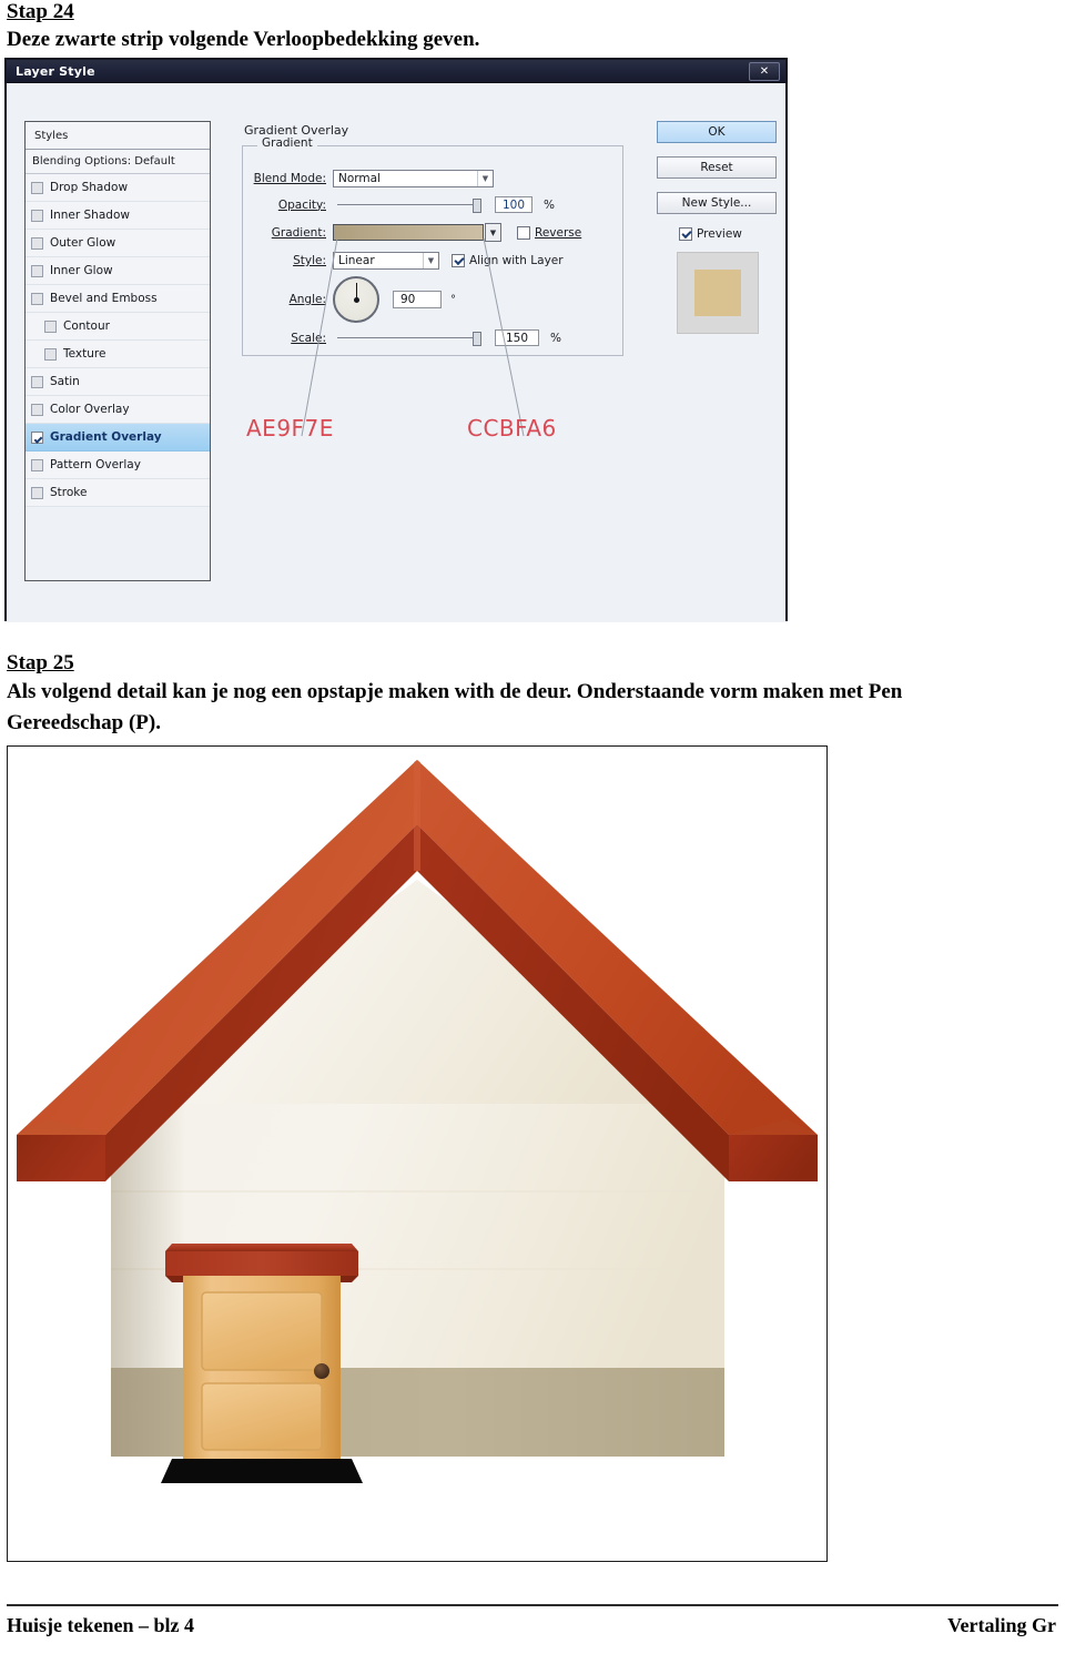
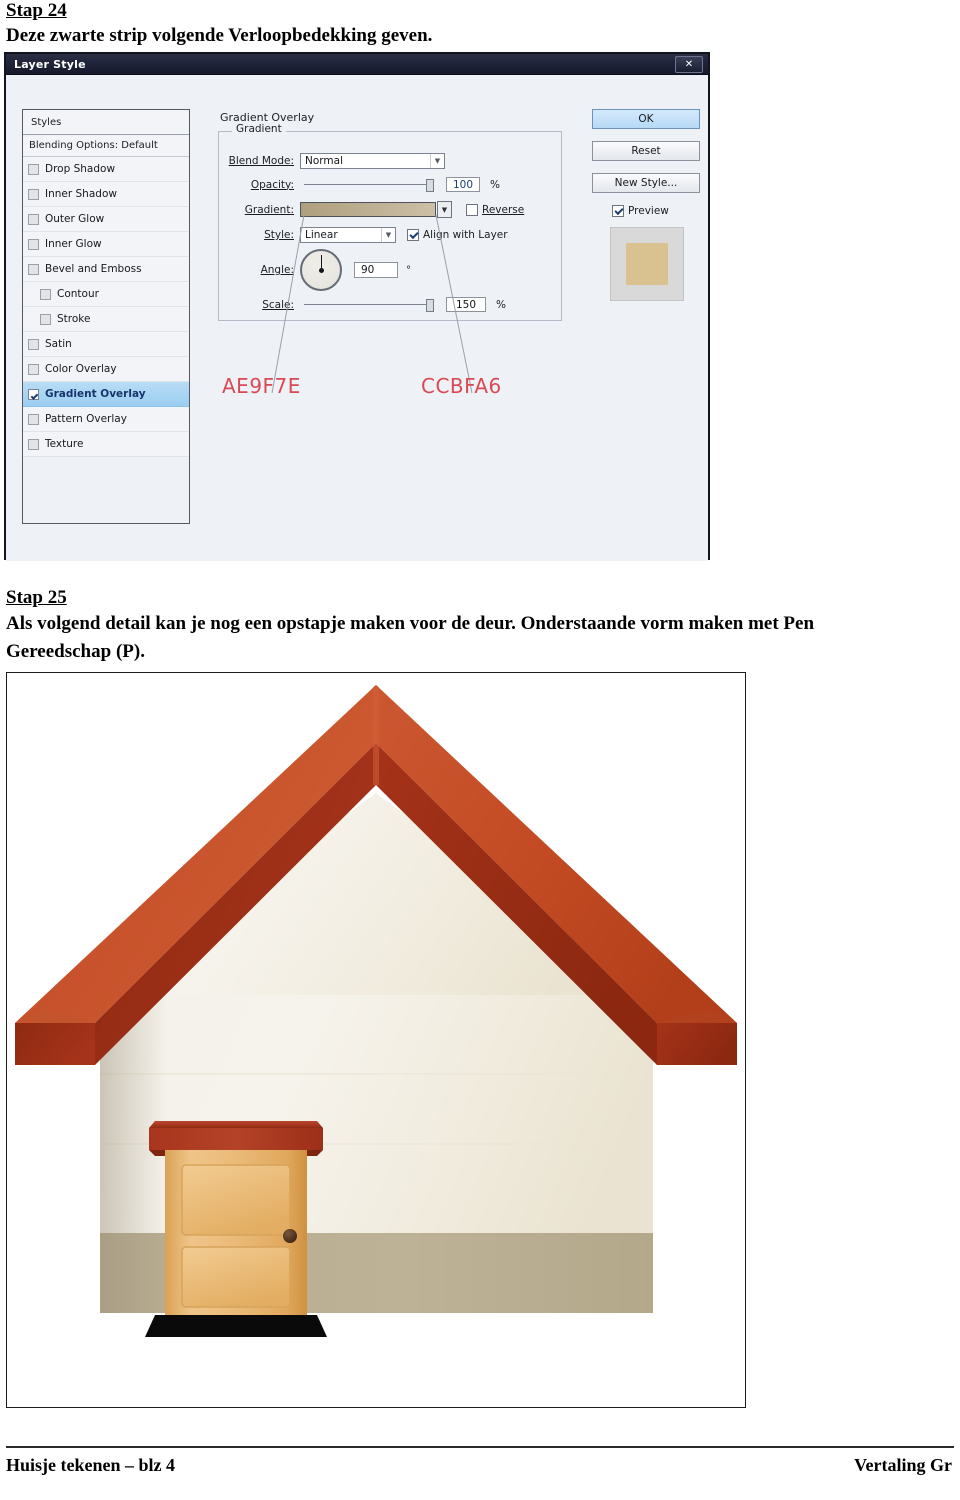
  Stap 24
  Deze zwarte strip volgende Verloopbedekking geven.
  Layer Style
  ✕
  Styles
  Blending Options: Default
  Drop Shadow
  Inner Shadow
  Outer Glow
  Inner Glow
  Bevel and Emboss
  Contour
- Texture
+ Stroke
  Satin
  Color Overlay
  Gradient Overlay
  Pattern Overlay
- Stroke
+ Texture
  Gradient Overlay
  Gradient
  Blend Mode:
  Normal
  ▼
  Opacity:
  100
  %
  Gradient:
  ▼
  Reverse
  Style:
  Linear
  ▼
  Align with Layer
  Angle:
  90
  °
  Scale:
  150
  %
  OK
  Reset
  New Style...
  Preview
  AE9F7E
  CCBFA6
  Stap 25
- Als volgend detail kan je nog een opstapje maken with de deur. Onderstaande vorm maken met Pen
+ Als volgend detail kan je nog een opstapje maken voor de deur. Onderstaande vorm maken met Pen
  Gereedschap (P).
  Huisje tekenen – blz 4
  Vertaling Gr
